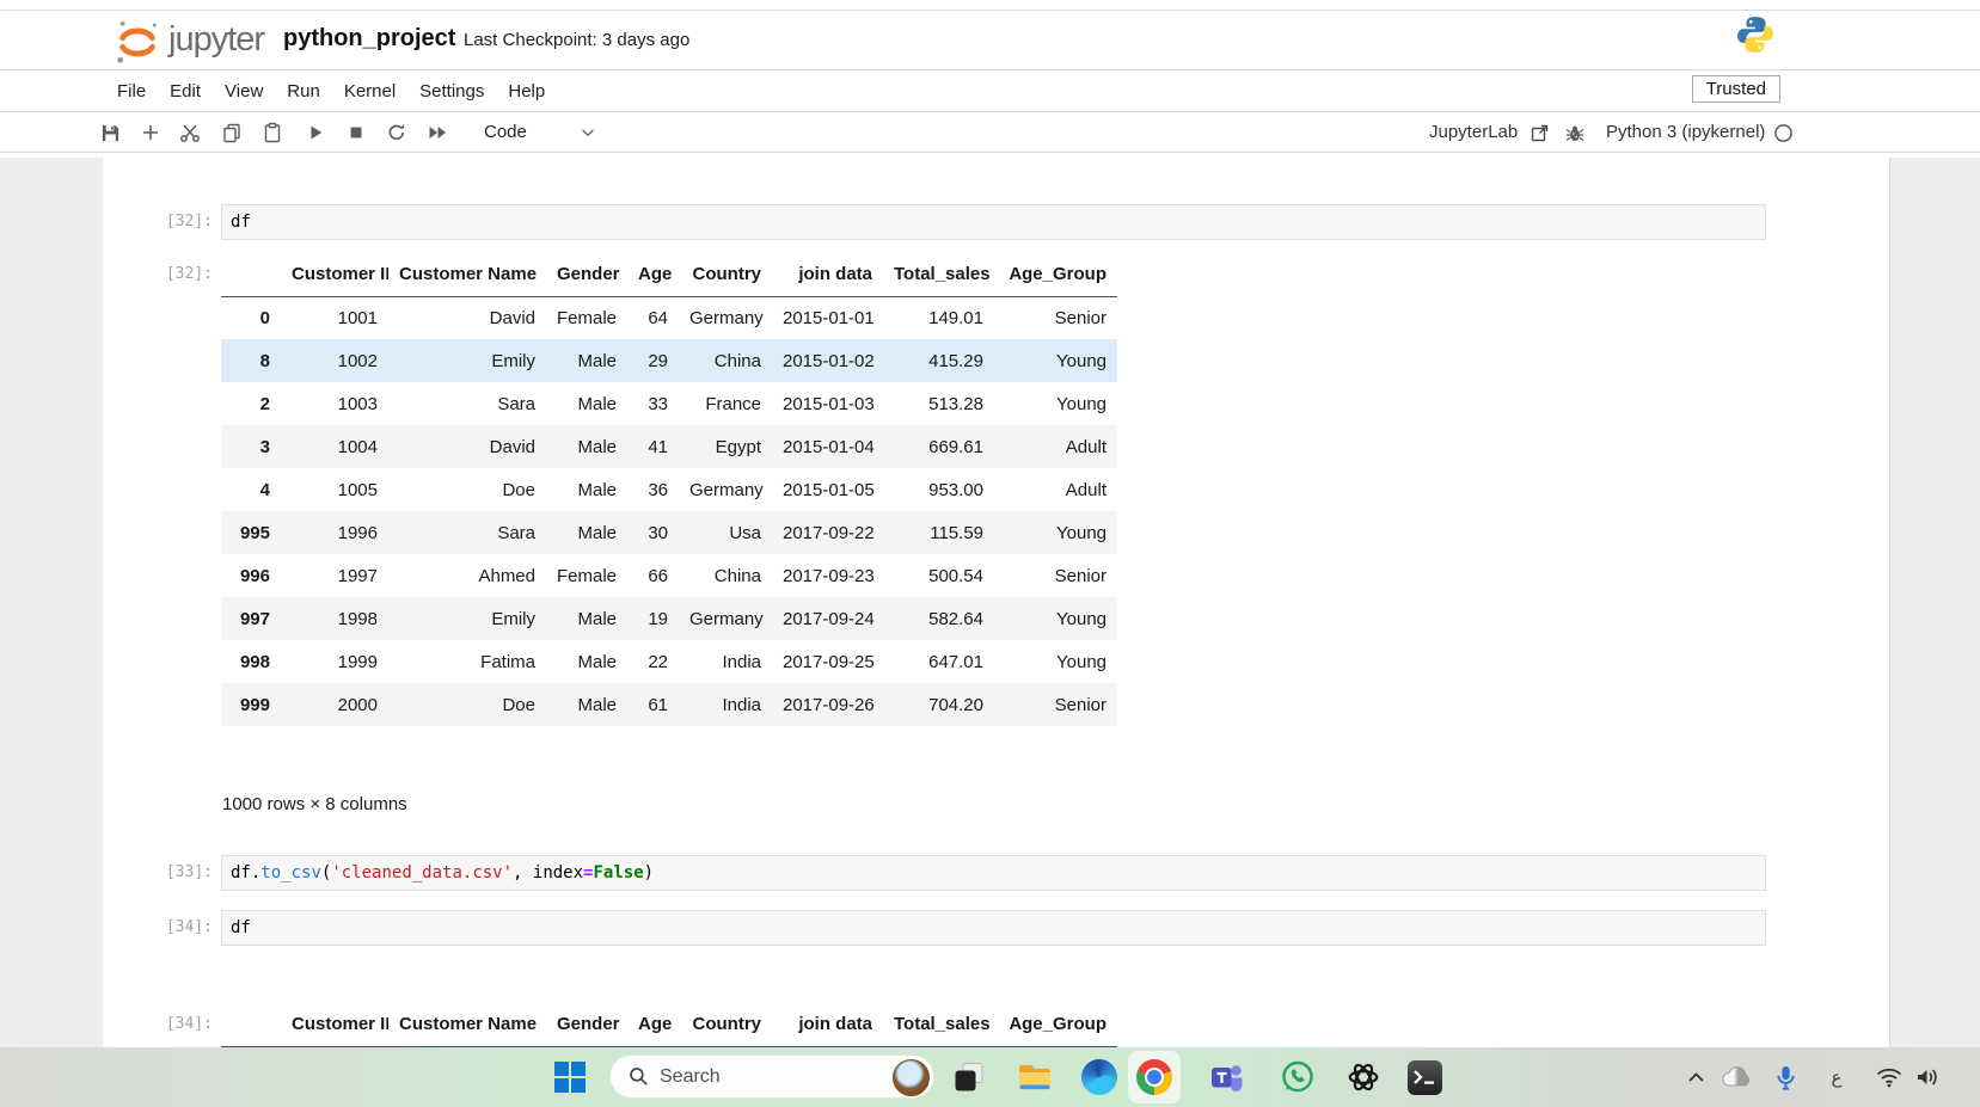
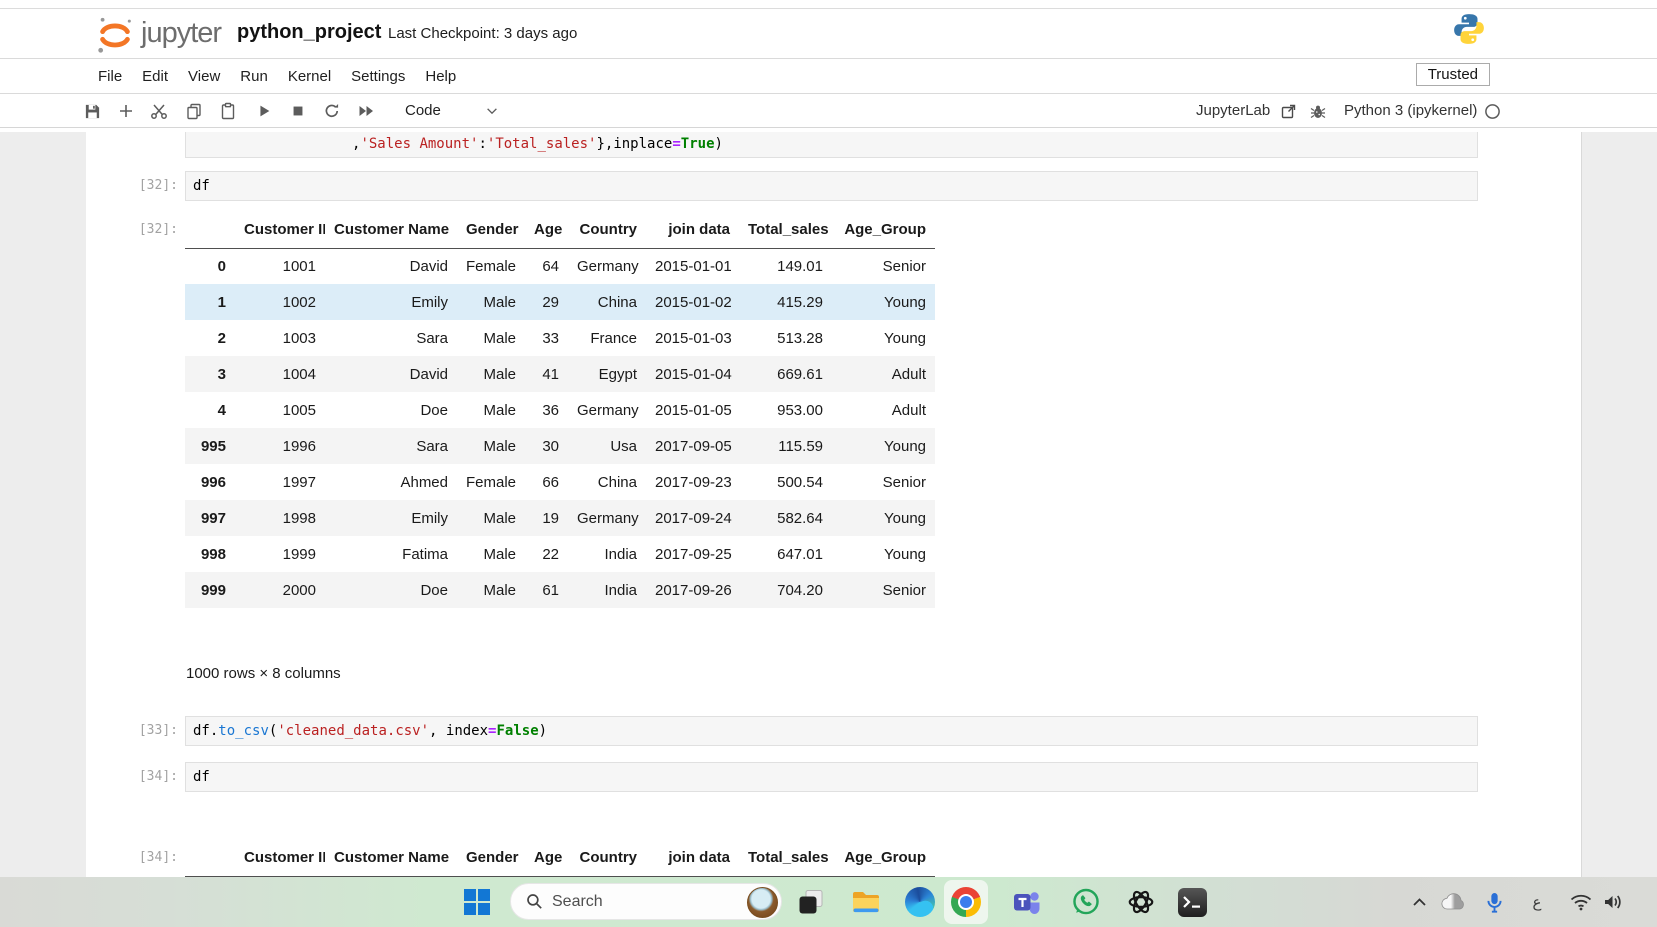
  jupyter
  python_project
  Last Checkpoint: 3 days ago
  File
  Edit
  View
  Run
  Kernel
  Settings
  Help
  Trusted
  Code
  JupyterLab
  Python 3 (ipykernel)
+ ,'Sales Amount':'Total_sales'},inplace=True)
  [32]:
  df
  [32]:
  	Customer I	Customer Name	Gender	Age	Country	join data	Total_sales	Age_Group
  0	1001	David	Female	64	Germany	2015-01-01	149.01	Senior
- 8	1002	Emily	Male	29	China	2015-01-02	415.29	Young
+ 1	1002	Emily	Male	29	China	2015-01-02	415.29	Young
  2	1003	Sara	Male	33	France	2015-01-03	513.28	Young
  3	1004	David	Male	41	Egypt	2015-01-04	669.61	Adult
  4	1005	Doe	Male	36	Germany	2015-01-05	953.00	Adult
- 995	1996	Sara	Male	30	Usa	2017-09-22	115.59	Young
+ 995	1996	Sara	Male	30	Usa	2017-09-05	115.59	Young
  996	1997	Ahmed	Female	66	China	2017-09-23	500.54	Senior
  997	1998	Emily	Male	19	Germany	2017-09-24	582.64	Young
  998	1999	Fatima	Male	22	India	2017-09-25	647.01	Young
  999	2000	Doe	Male	61	India	2017-09-26	704.20	Senior
  1000 rows × 8 columns
  [33]:
  df.to_csv('cleaned_data.csv', index=False)
  [34]:
  df
  [34]:
  	Customer I	Customer Name	Gender	Age	Country	join data	Total_sales	Age_Group
  Search
  ع
